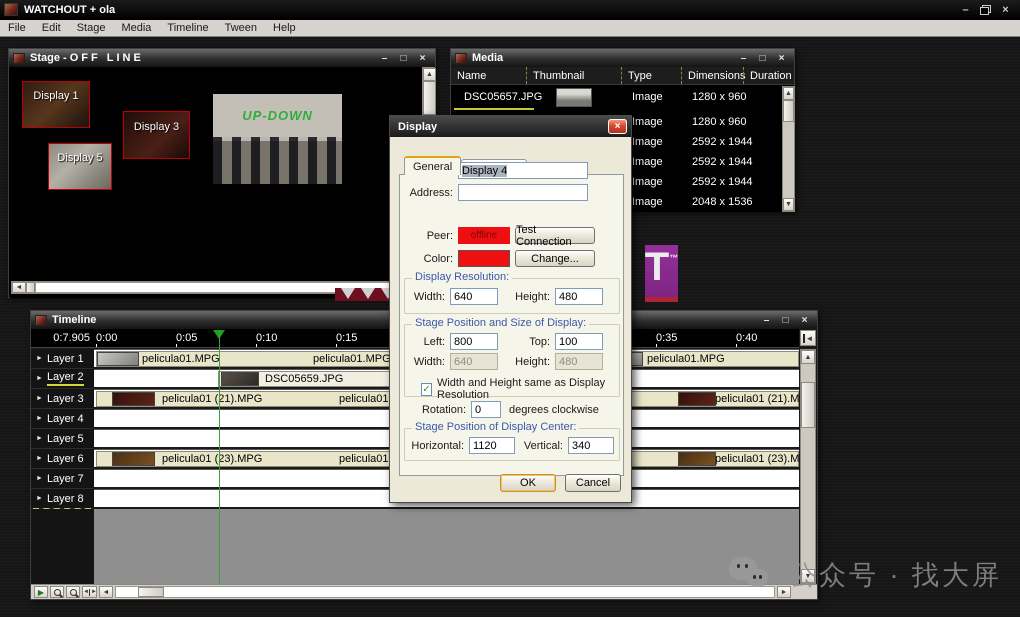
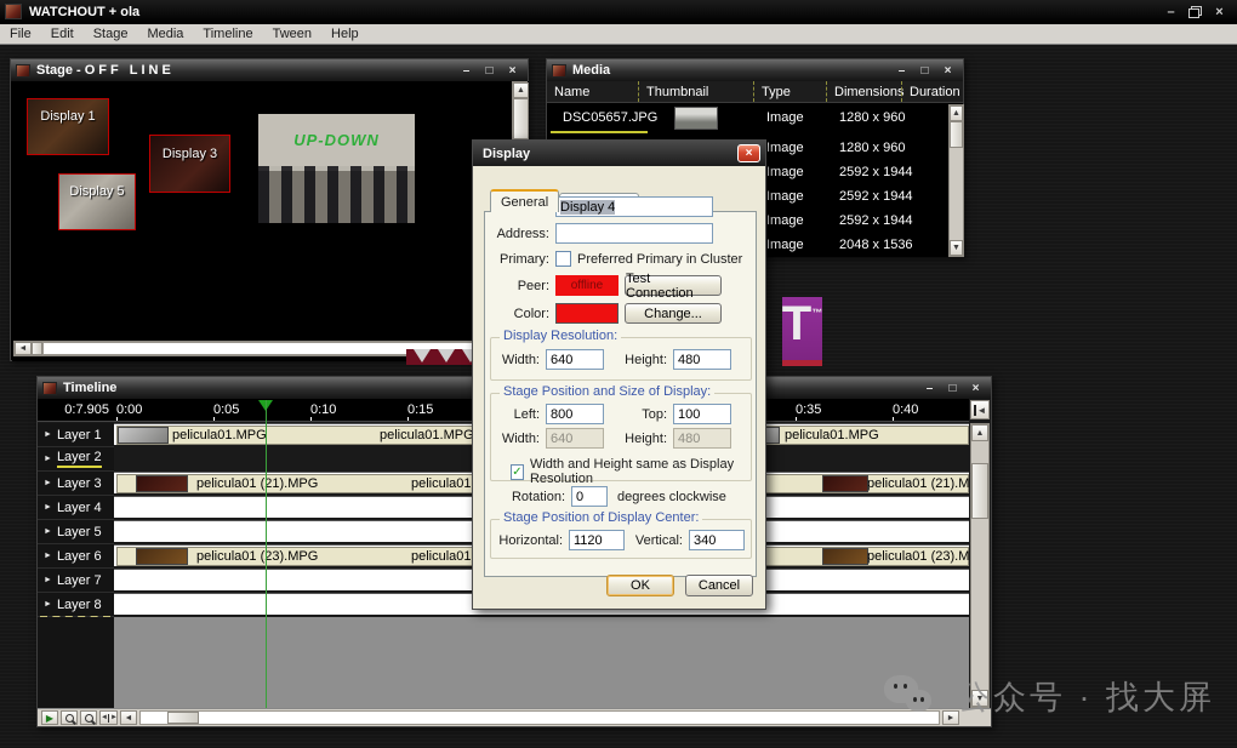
  WATCHOUT + ola
  –
  ×
  File
  Edit
  Stage
  Media
  Timeline
  Tween
  Help
  Stage - OFF LINE
  –
  □
  ×
  Display 1
  Display 3
  Display 5
  UP-DOWN
  Media
  –
  □
  ×
  Name
  Thumbnail
  Type
  Dimensions
  Duration
  DSC05657.JPG
  Image
  1280 x 960
  Image
  1280 x 960
  Image
  2592 x 1944
  Image
  2592 x 1944
  Image
  2592 x 1944
  Image
  2048 x 1536
  T
  ™
  Timeline
  –
  □
  ×
  0:7.905
  0:00
  0:05
  0:10
  0:15
  0:35
  0:40
  ◄
  Layer 1
  Layer 2
  Layer 3
  Layer 4
  Layer 5
  Layer 6
  Layer 7
  Layer 8
  pelicula01.MPG
  pelicula01.MPG
  pelicula01.MPG
- DSC05659.JPG
  pelicula01 (21).MPG
  pelicula01 (21).M
  pelicula01 (23).MPG
  pelicula01 (23).M
  ▶
  Display
  ×
  General
  Display 4
  Address:
+ Primary:
+ Preferred Primary in Cluster
  Peer:
  offline
  Test Connection
  Color:
  Change...
  Display Resolution:
  Width:
  640
  Height:
  480
  Stage Position and Size of Display:
  Left:
  800
  Top:
  100
  Width:
  640
  Height:
  480
  ✓
  Width and Height same as Display Resolution
  Rotation:
  0
  degrees clockwise
  Stage Position of Display Center:
  Horizontal:
  1120
  Vertical:
  340
  OK
  Cancel
  公众号 · 找大屏
